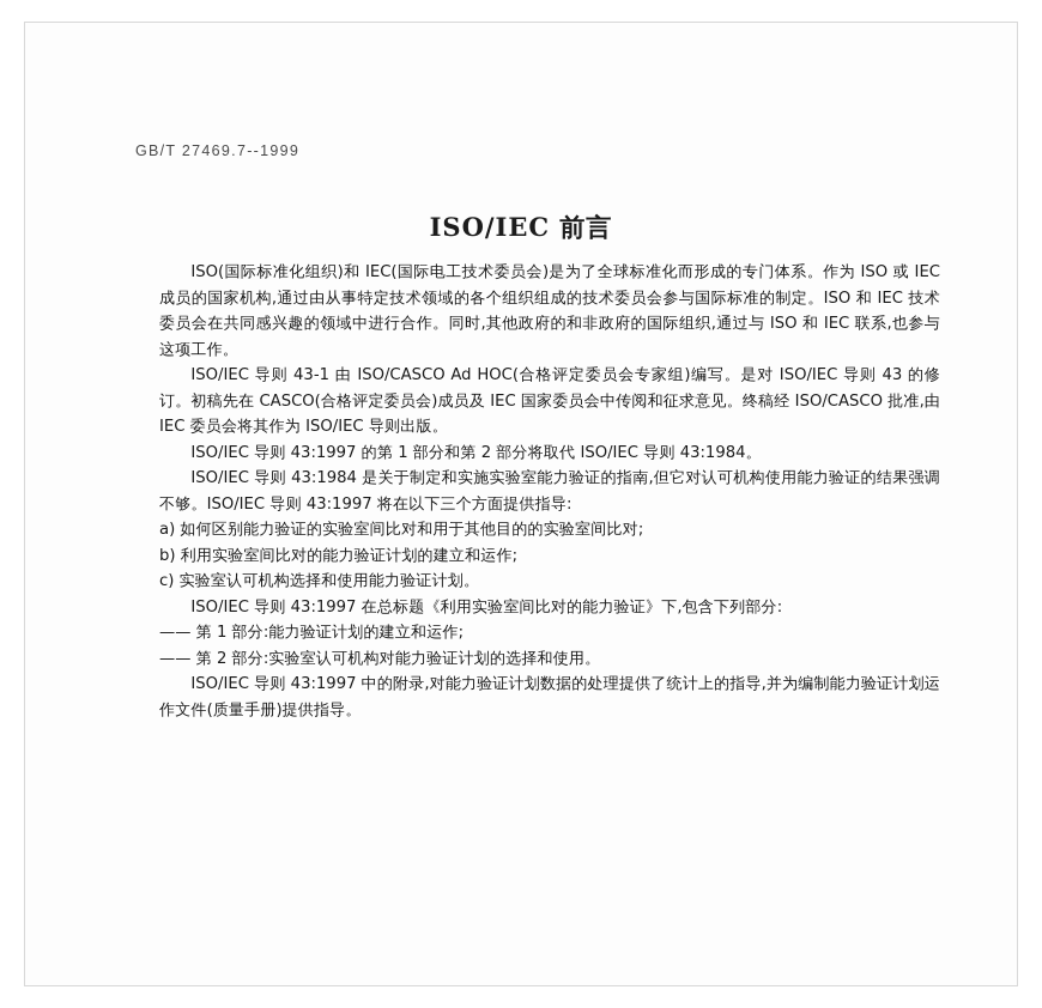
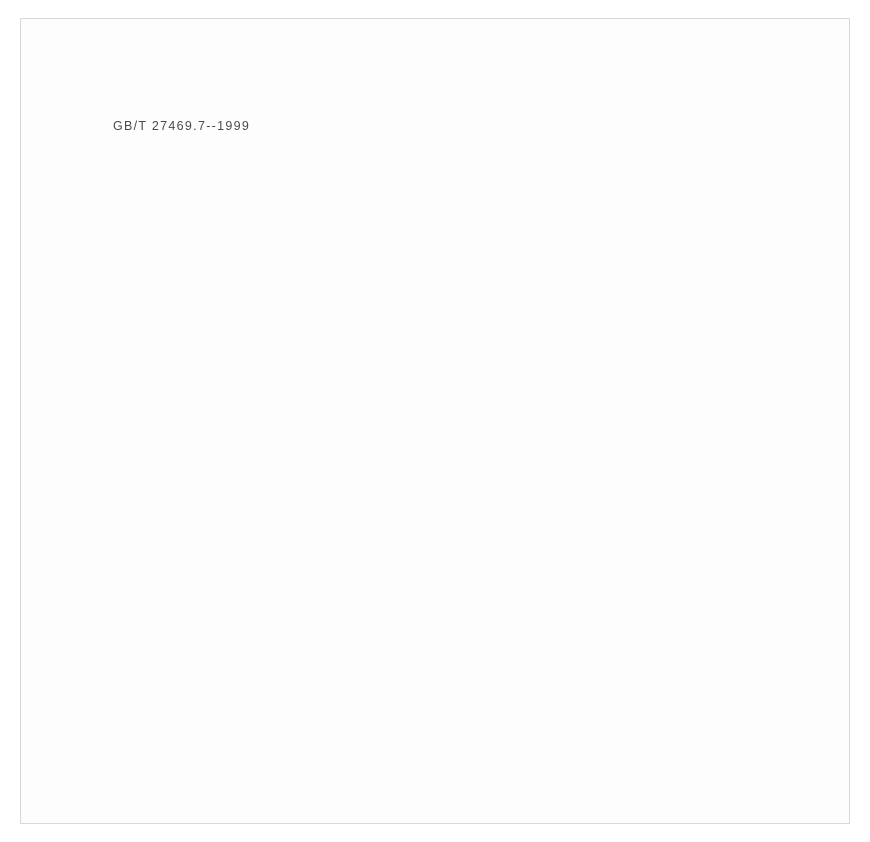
  GB/T 27469.7--1999
- ISO/IEC 前言
- ISO(国际标准化组织)和 IEC(国际电工技术委员会)是为了全球标准化而形成的专门体系。作为 ISO 或 IEC 成员的国家机构,通过由从事特定技术领域的各个组织组成的技术委员会参与国际标准的制定。ISO 和 IEC 技术委员会在共同感兴趣的领域中进行合作。同时,其他政府的和非政府的国际组织,通过与 ISO 和 IEC 联系,也参与这项工作。
- ISO/IEC 导则 43-1 由 ISO/CASCO Ad HOC(合格评定委员会专家组)编写。是对 ISO/IEC 导则 43 的修订。初稿先在 CASCO(合格评定委员会)成员及 IEC 国家委员会中传阅和征求意见。终稿经 ISO/CASCO 批准,由 IEC 委员会将其作为 ISO/IEC 导则出版。
- ISO/IEC 导则 43:1997 的第 1 部分和第 2 部分将取代 ISO/IEC 导则 43:1984。
- ISO/IEC 导则 43:1984 是关于制定和实施实验室能力验证的指南,但它对认可机构使用能力验证的结果强调不够。ISO/IEC 导则 43:1997 将在以下三个方面提供指导:
- a) 如何区别能力验证的实验室间比对和用于其他目的的实验室间比对;
- b) 利用实验室间比对的能力验证计划的建立和运作;
- c) 实验室认可机构选择和使用能力验证计划。
- ISO/IEC 导则 43:1997 在总标题《利用实验室间比对的能力验证》下,包含下列部分:
- —— 第 1 部分:能力验证计划的建立和运作;
- —— 第 2 部分:实验室认可机构对能力验证计划的选择和使用。
- ISO/IEC 导则 43:1997 中的附录,对能力验证计划数据的处理提供了统计上的指导,并为编制能力验证计划运作文件(质量手册)提供指导。
